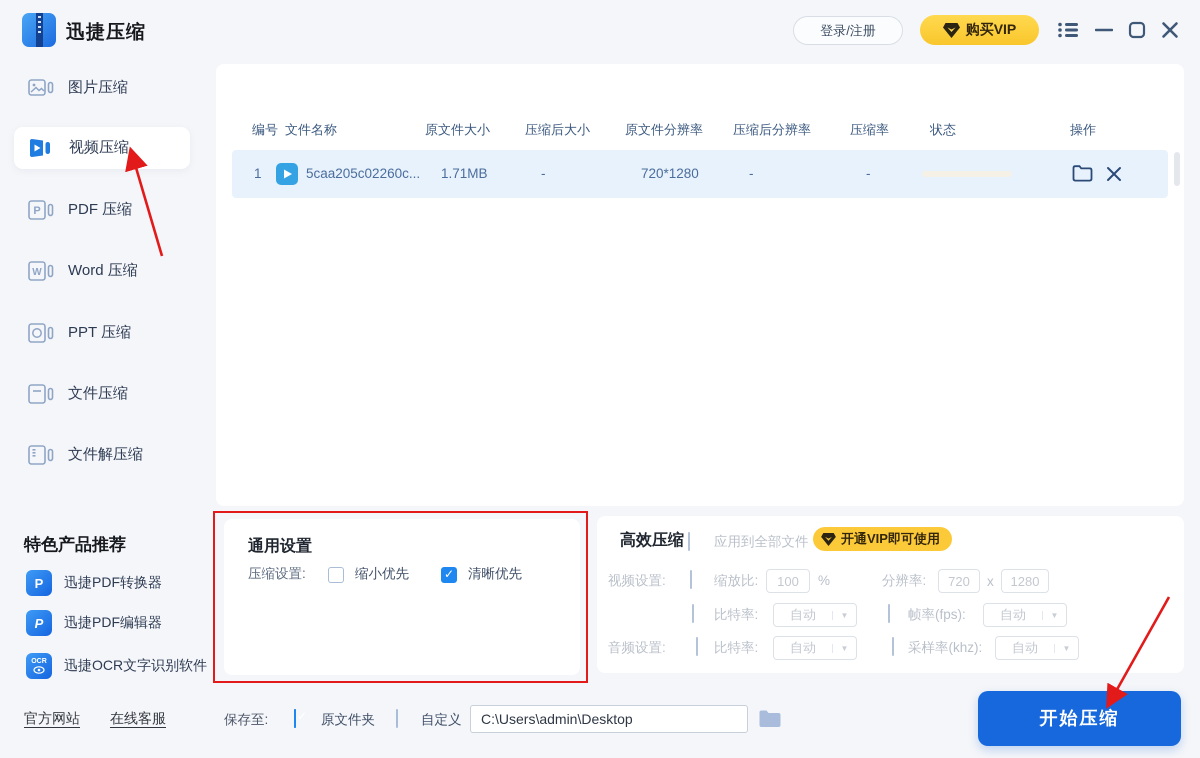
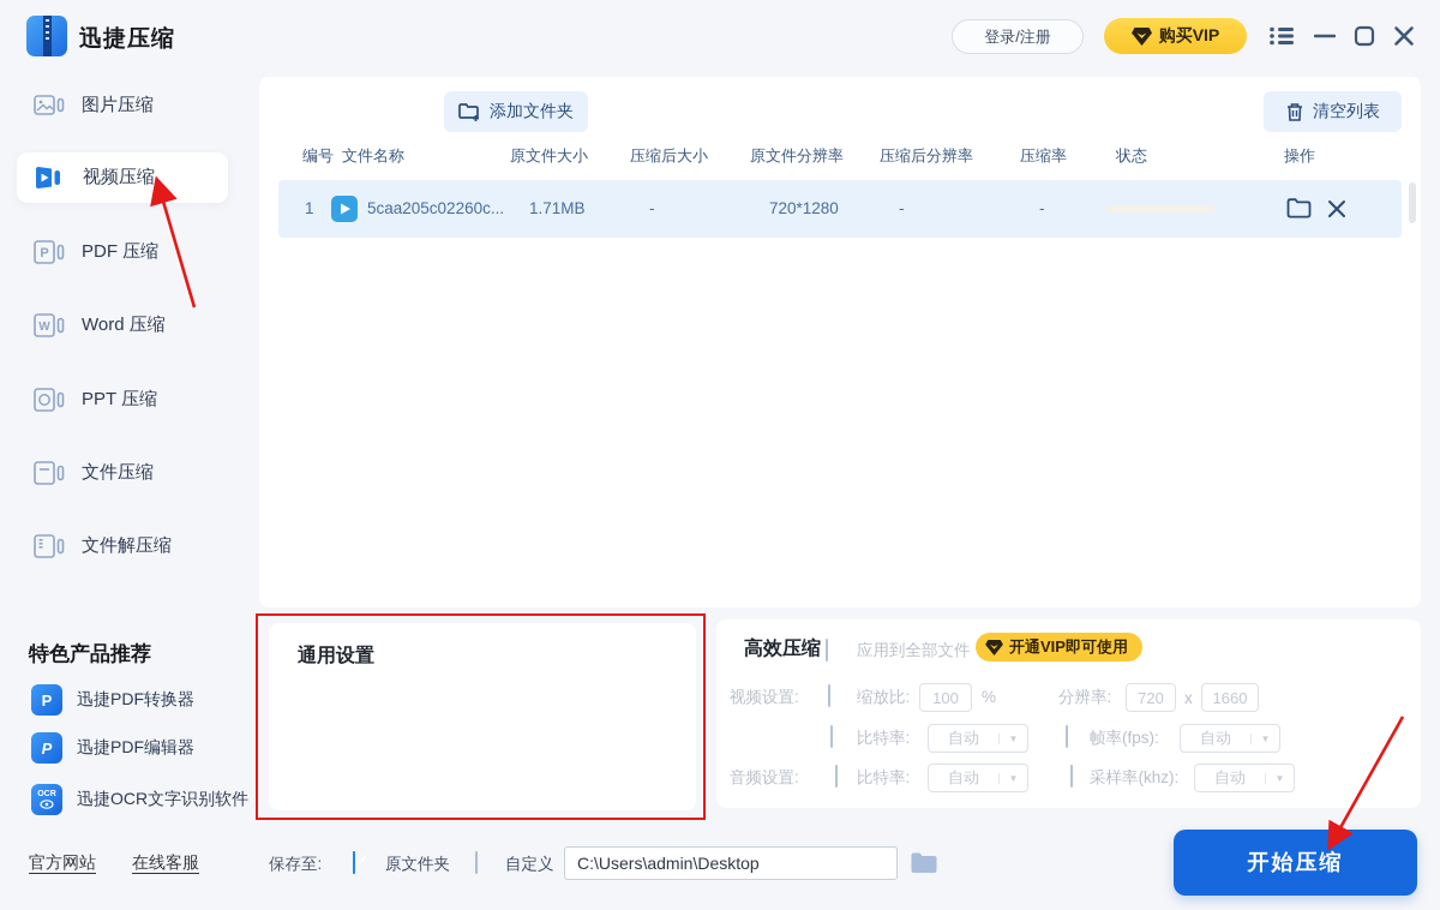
  迅捷压缩
  登录/注册
  购买VIP
  图片压缩
  视频压缩
  P
  PDF 压缩
  W
  Word 压缩
  PPT 压缩
  文件压缩
  文件解压缩
  特色产品推荐
  P
  迅捷PDF转换器
  P
  迅捷PDF编辑器
  迅捷OCR文字识别软件
  官方网站
  在线客服
+ 添加文件夹
+ 清空列表
  编号
  文件名称
  原文件大小
  压缩后大小
  原文件分辨率
  压缩后分辨率
  压缩率
  状态
  操作
  1
  5caa205c02260c...
  1.71MB
  -
  720*1280
  -
  -
  通用设置
- 压缩设置:
- 缩小优先
- 清晰优先
  高效压缩
  应用到全部文件
  开通VIP即可使用
  视频设置:
  缩放比:
  100
  %
  分辨率:
  720
  x
- 1280
+ 1660
  比特率:
  自动
  ▼
  帧率(fps):
  自动
  ▼
  音频设置:
  比特率:
  自动
  ▼
  采样率(khz):
  自动
  ▼
  保存至:
  原文件夹
  自定义
  C:\Users\admin\Desktop
  开始压缩
